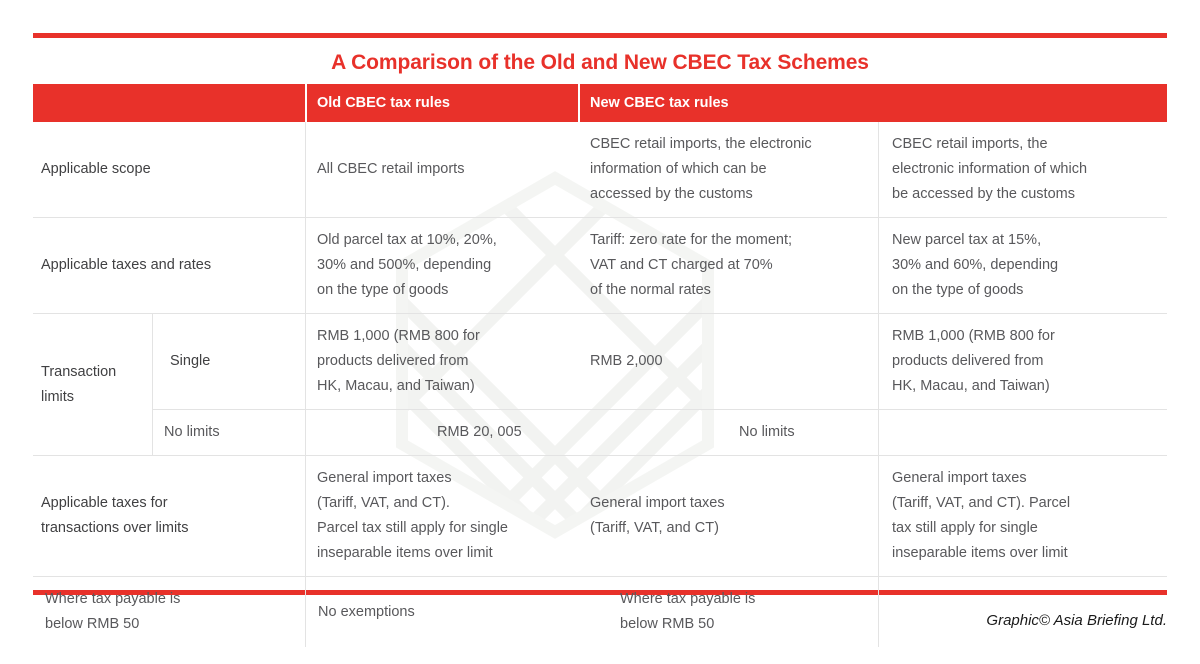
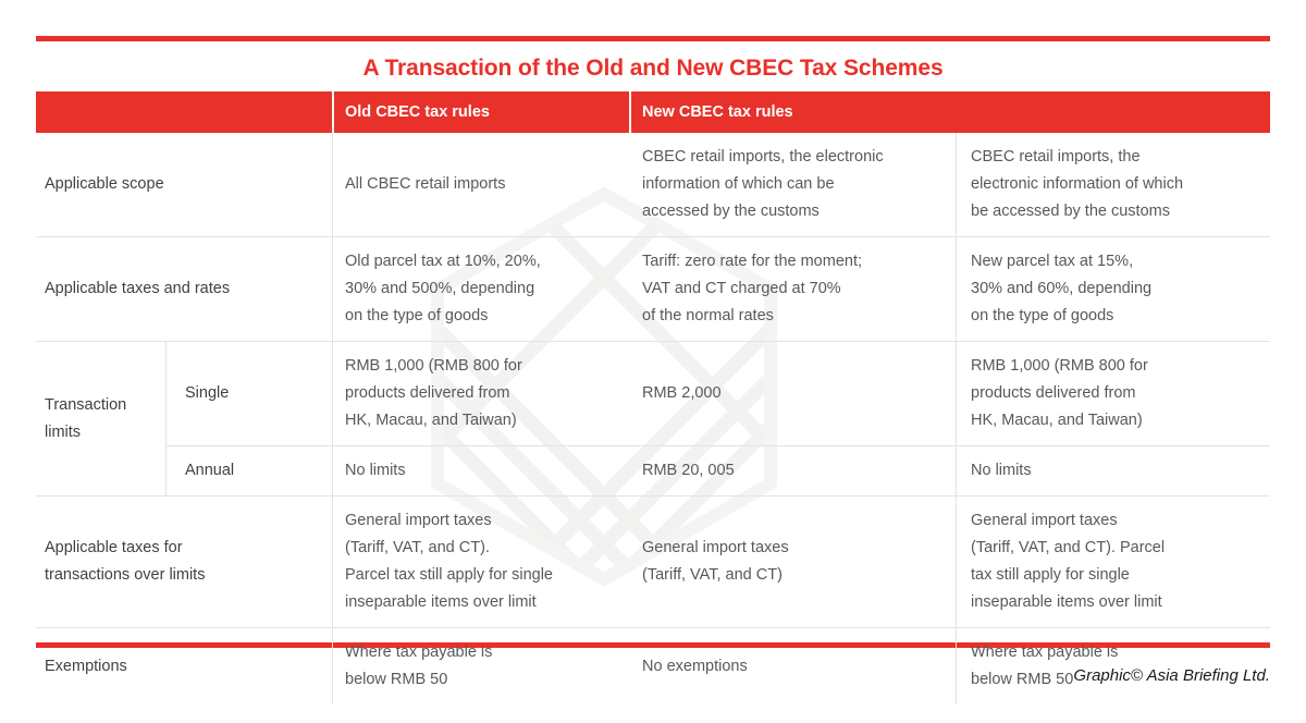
- A Comparison of the Old and New CBEC Tax Schemes
+ A Transaction of the Old and New CBEC Tax Schemes
  Old CBEC tax rules
  New CBEC tax rules
  Applicable scope
  All CBEC retail imports
  CBEC retail imports, the electronic
  information of which can be
  accessed by the customs
  CBEC retail imports, the
  electronic information of which
  be accessed by the customs
  Applicable taxes and rates
  Old parcel tax at 10%, 20%,
  30% and 500%, depending
  on the type of goods
  Tariff: zero rate for the moment;
  VAT and CT charged at 70%
  of the normal rates
  New parcel tax at 15%,
  30% and 60%, depending
  on the type of goods
  Transaction limits
  Single
  RMB 1,000 (RMB 800 for
  products delivered from
  HK, Macau, and Taiwan)
  RMB 2,000
  RMB 1,000 (RMB 800 for
  products delivered from
  HK, Macau, and Taiwan)
+ Annual
  No limits
  RMB 20, 005
  No limits
  Applicable taxes for
  transactions over limits
  General import taxes
  (Tariff, VAT, and CT).
  Parcel tax still apply for single
  inseparable items over limit
  General import taxes
  (Tariff, VAT, and CT)
  General import taxes
  (Tariff, VAT, and CT). Parcel
  tax still apply for single
  inseparable items over limit
+ Exemptions
  Where tax payable is
  below RMB 50
  No exemptions
  Where tax payable is
  below RMB 50
  Graphic© Asia Briefing Ltd.
